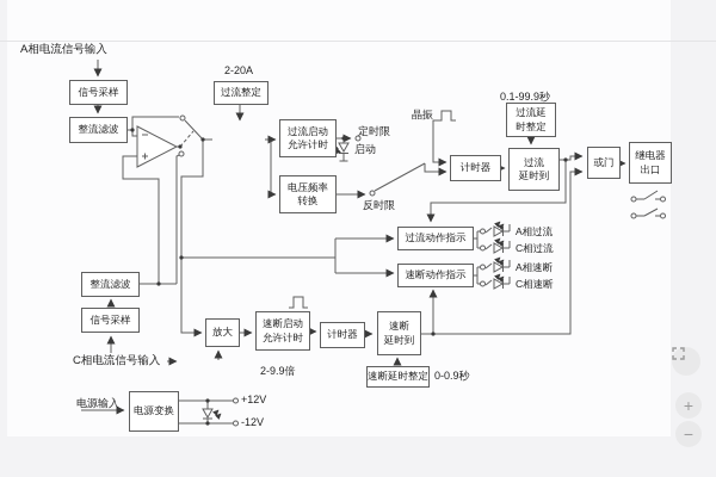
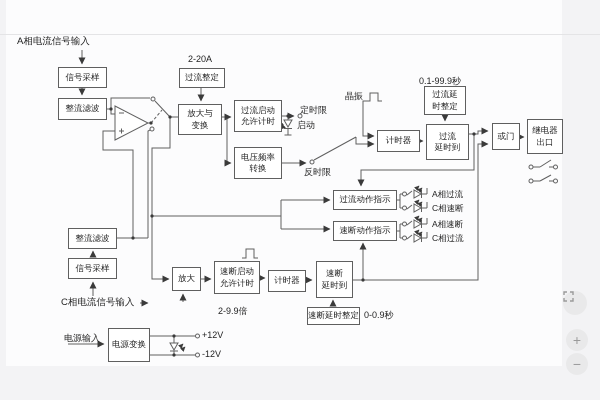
  信号采样
  整流滤波
  过流整定
+ 放大与
+ 变换
  过流启动
  允许计时
  电压频率
  转换
  计时器
  过流延
  时整定
  过流
  延时到
  或门
  继电器
  出口
  过流动作指示
  速断动作指示
  整流滤波
  信号采样
  放大
  速断启动
  允许计时
  计时器
  速断
  延时到
  速断延时整定
  电源变换
  A相电流信号输入
  C相电流信号输入
  电源输入
  2-20A
  0.1-99.9秒
  晶振
  定时限
  启动
  反时限
  2-9.9倍
  0-0.9秒
  +12V
  -12V
  A相过流
- C相过流
+ C相速断
  A相速断
- C相速断
+ C相过流
  +
  −
